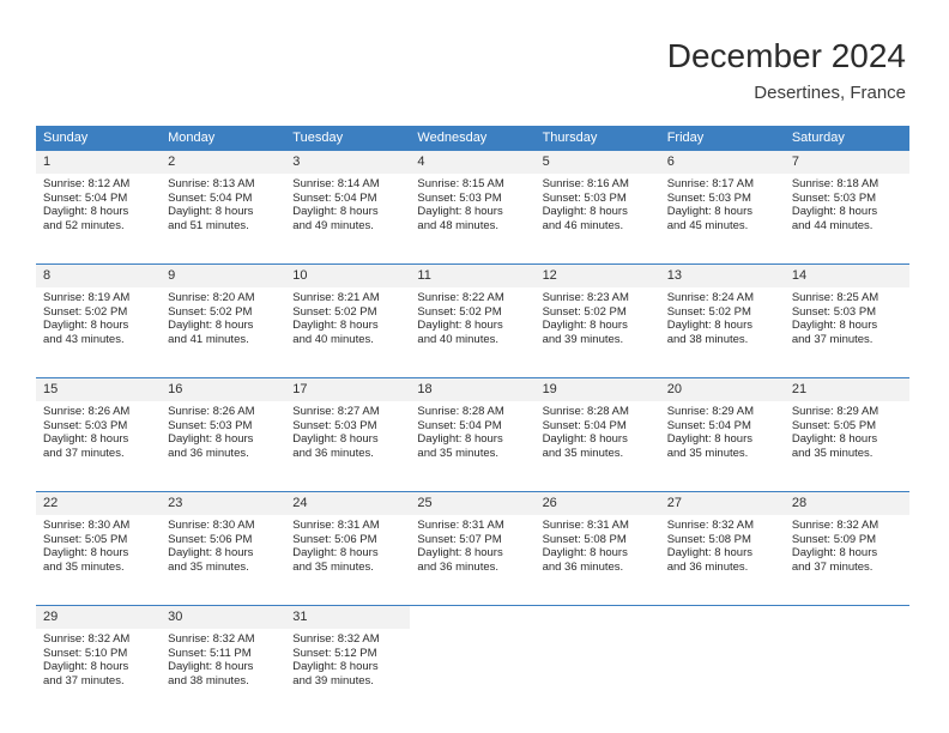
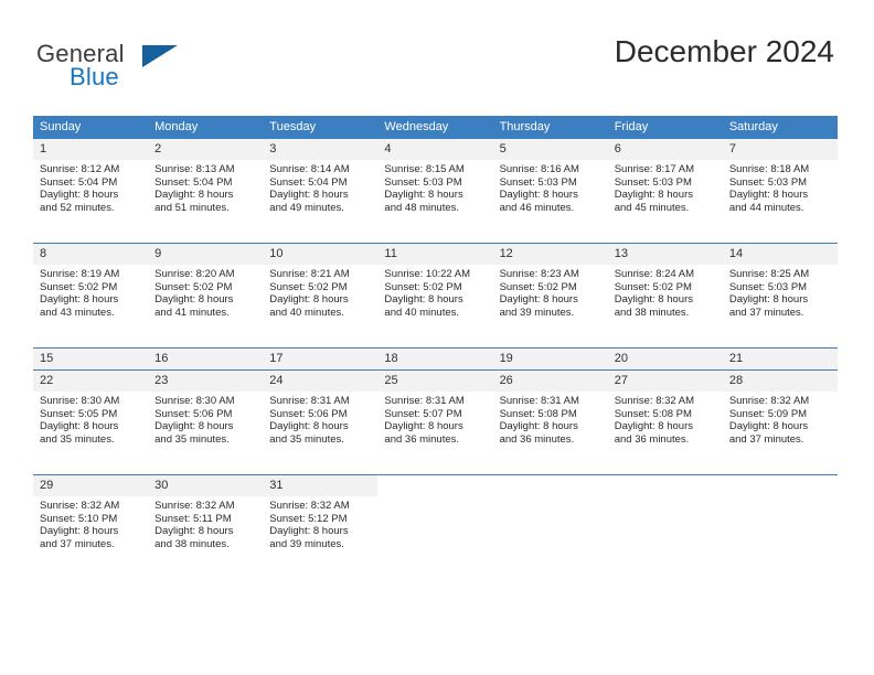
+ General
+ Blue
  December 2024
- Desertines, France
  Sunday	Monday	Tuesday	Wednesday	Thursday	Friday	Saturday
  1	2	3	4	5	6	7
  Sunrise: 8:12 AM Sunset: 5:04 PM Daylight: 8 hours and 52 minutes.	Sunrise: 8:13 AM Sunset: 5:04 PM Daylight: 8 hours and 51 minutes.	Sunrise: 8:14 AM Sunset: 5:04 PM Daylight: 8 hours and 49 minutes.	Sunrise: 8:15 AM Sunset: 5:03 PM Daylight: 8 hours and 48 minutes.	Sunrise: 8:16 AM Sunset: 5:03 PM Daylight: 8 hours and 46 minutes.	Sunrise: 8:17 AM Sunset: 5:03 PM Daylight: 8 hours and 45 minutes.	Sunrise: 8:18 AM Sunset: 5:03 PM Daylight: 8 hours and 44 minutes.
  8	9	10	11	12	13	14
- Sunrise: 8:19 AM Sunset: 5:02 PM Daylight: 8 hours and 43 minutes.	Sunrise: 8:20 AM Sunset: 5:02 PM Daylight: 8 hours and 41 minutes.	Sunrise: 8:21 AM Sunset: 5:02 PM Daylight: 8 hours and 40 minutes.	Sunrise: 8:22 AM Sunset: 5:02 PM Daylight: 8 hours and 40 minutes.	Sunrise: 8:23 AM Sunset: 5:02 PM Daylight: 8 hours and 39 minutes.	Sunrise: 8:24 AM Sunset: 5:02 PM Daylight: 8 hours and 38 minutes.	Sunrise: 8:25 AM Sunset: 5:03 PM Daylight: 8 hours and 37 minutes.
+ Sunrise: 8:19 AM Sunset: 5:02 PM Daylight: 8 hours and 43 minutes.	Sunrise: 8:20 AM Sunset: 5:02 PM Daylight: 8 hours and 41 minutes.	Sunrise: 8:21 AM Sunset: 5:02 PM Daylight: 8 hours and 40 minutes.	Sunrise: 10:22 AM Sunset: 5:02 PM Daylight: 8 hours and 40 minutes.	Sunrise: 8:23 AM Sunset: 5:02 PM Daylight: 8 hours and 39 minutes.	Sunrise: 8:24 AM Sunset: 5:02 PM Daylight: 8 hours and 38 minutes.	Sunrise: 8:25 AM Sunset: 5:03 PM Daylight: 8 hours and 37 minutes.
  15	16	17	18	19	20	21
- Sunrise: 8:26 AM Sunset: 5:03 PM Daylight: 8 hours and 37 minutes.	Sunrise: 8:26 AM Sunset: 5:03 PM Daylight: 8 hours and 36 minutes.	Sunrise: 8:27 AM Sunset: 5:03 PM Daylight: 8 hours and 36 minutes.	Sunrise: 8:28 AM Sunset: 5:04 PM Daylight: 8 hours and 35 minutes.	Sunrise: 8:28 AM Sunset: 5:04 PM Daylight: 8 hours and 35 minutes.	Sunrise: 8:29 AM Sunset: 5:04 PM Daylight: 8 hours and 35 minutes.	Sunrise: 8:29 AM Sunset: 5:05 PM Daylight: 8 hours and 35 minutes.
  22	23	24	25	26	27	28
  Sunrise: 8:30 AM Sunset: 5:05 PM Daylight: 8 hours and 35 minutes.	Sunrise: 8:30 AM Sunset: 5:06 PM Daylight: 8 hours and 35 minutes.	Sunrise: 8:31 AM Sunset: 5:06 PM Daylight: 8 hours and 35 minutes.	Sunrise: 8:31 AM Sunset: 5:07 PM Daylight: 8 hours and 36 minutes.	Sunrise: 8:31 AM Sunset: 5:08 PM Daylight: 8 hours and 36 minutes.	Sunrise: 8:32 AM Sunset: 5:08 PM Daylight: 8 hours and 36 minutes.	Sunrise: 8:32 AM Sunset: 5:09 PM Daylight: 8 hours and 37 minutes.
  29	30	31
  Sunrise: 8:32 AM Sunset: 5:10 PM Daylight: 8 hours and 37 minutes.	Sunrise: 8:32 AM Sunset: 5:11 PM Daylight: 8 hours and 38 minutes.	Sunrise: 8:32 AM Sunset: 5:12 PM Daylight: 8 hours and 39 minutes.
